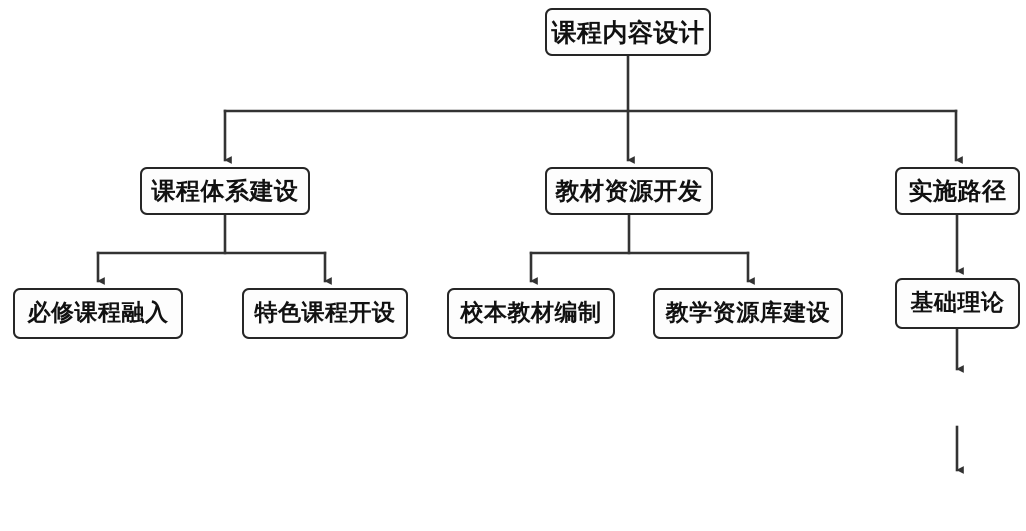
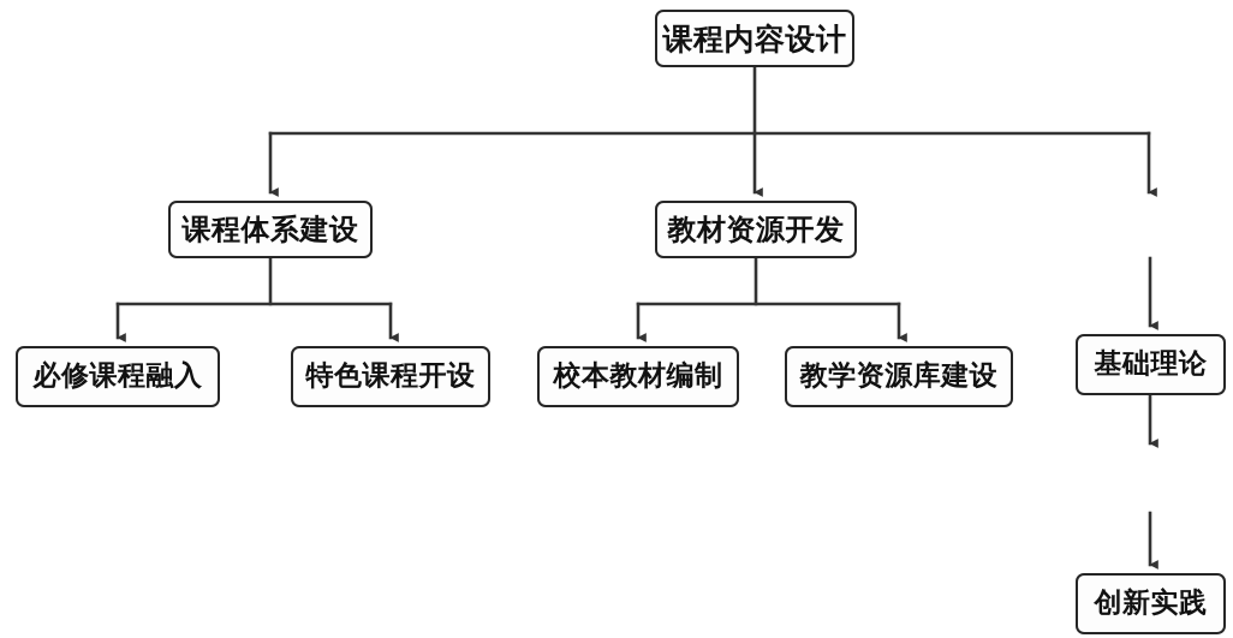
  课程内容设计
  课程体系建设
  教材资源开发
- 实施路径
  必修课程融入
  特色课程开设
  校本教材编制
  教学资源库建设
  基础理论
+ 创新实践
